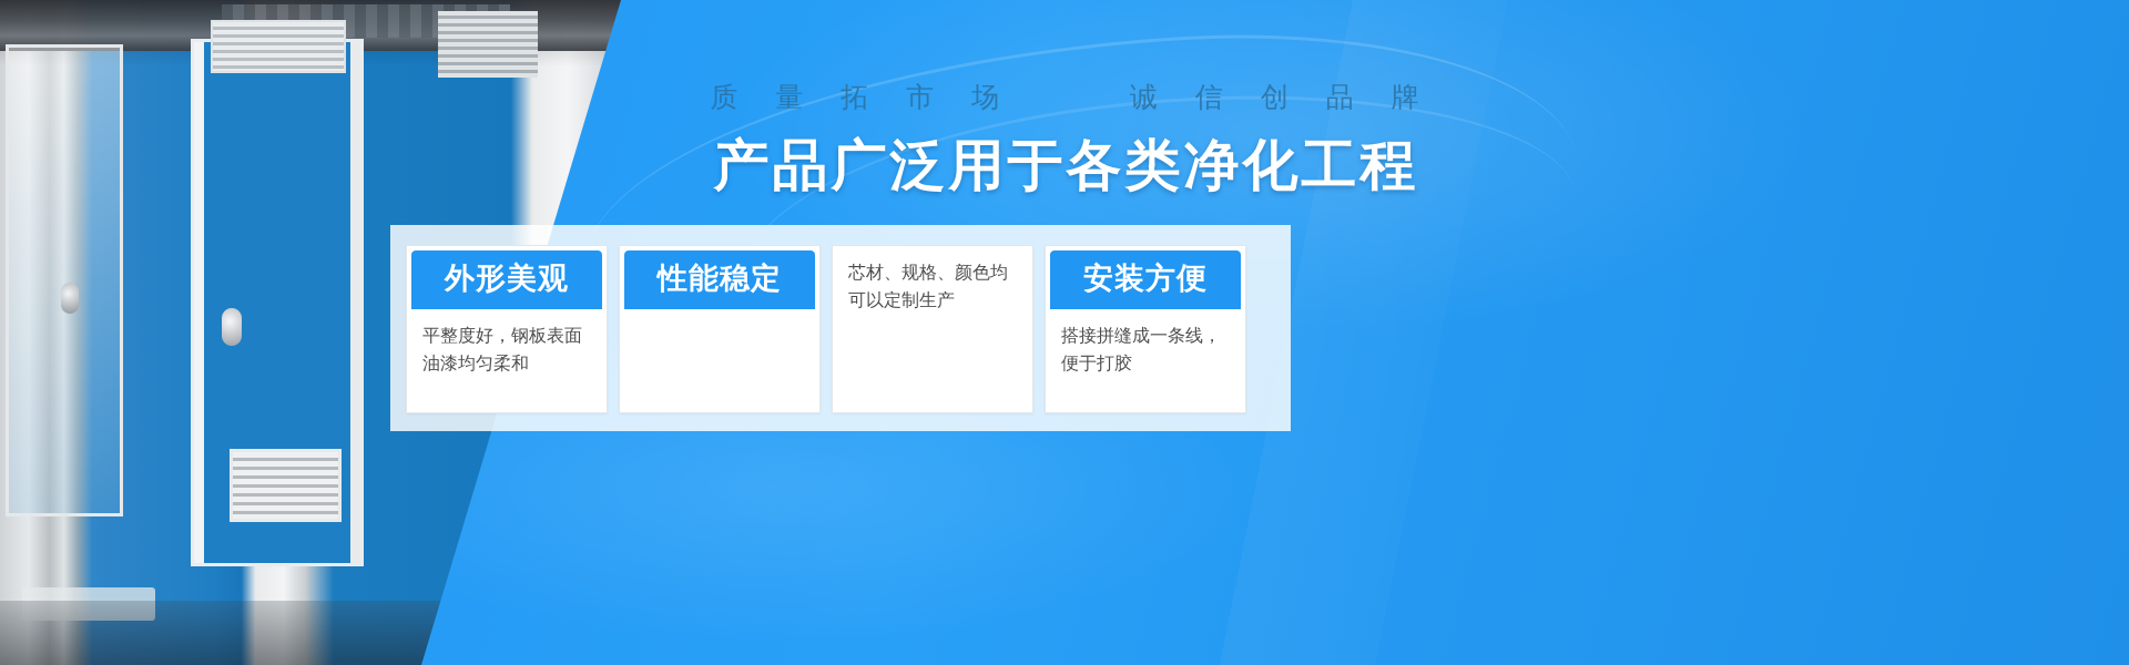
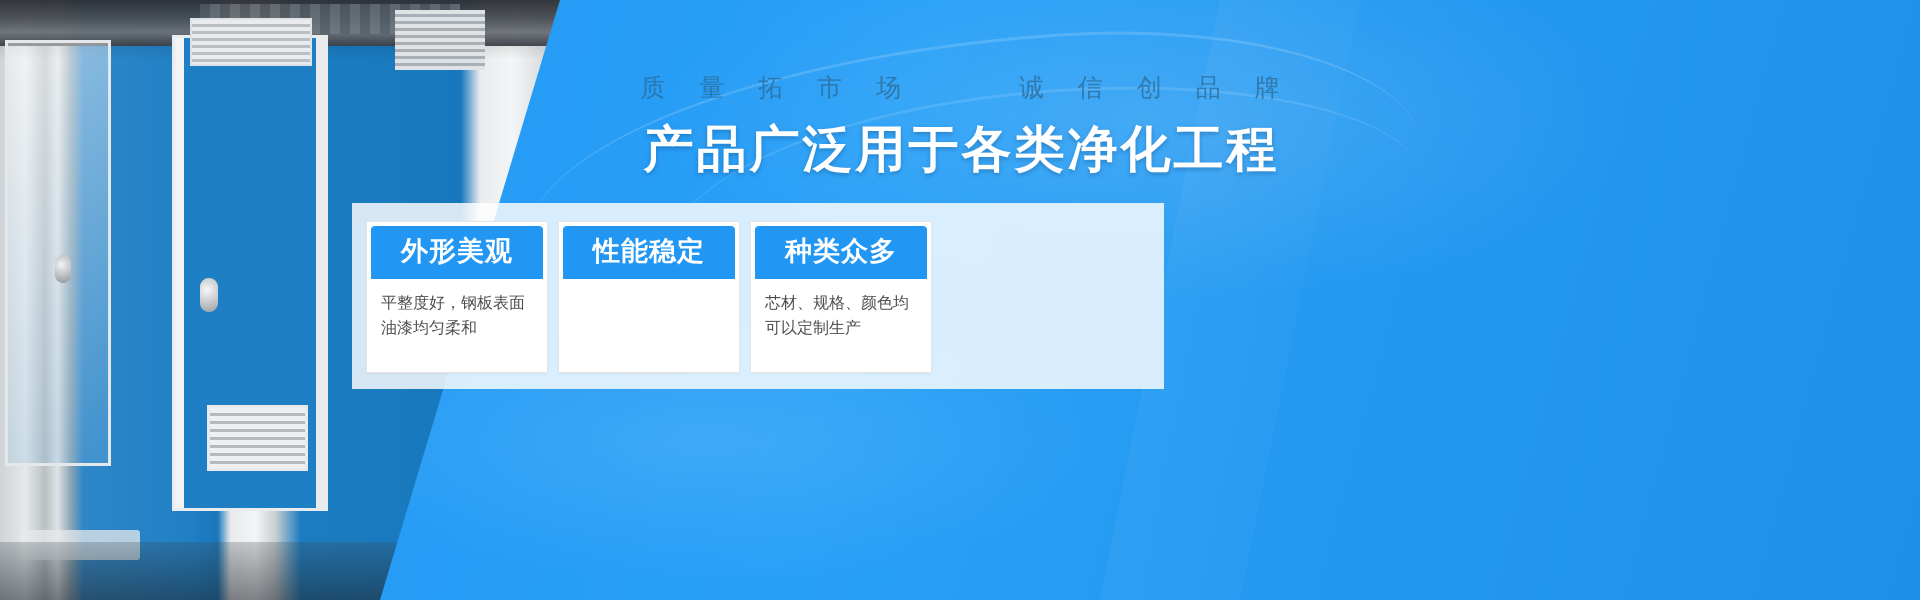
  质 量 拓 市 场 诚 信 创 品 牌
  产品广泛用于各类净化工程
  外形美观
  平整度好，钢板表面油漆均匀柔和
  性能稳定
+ 种类众多
  芯材、规格、颜色均可以定制生产
- 安装方便
- 搭接拼缝成一条线，便于打胶
